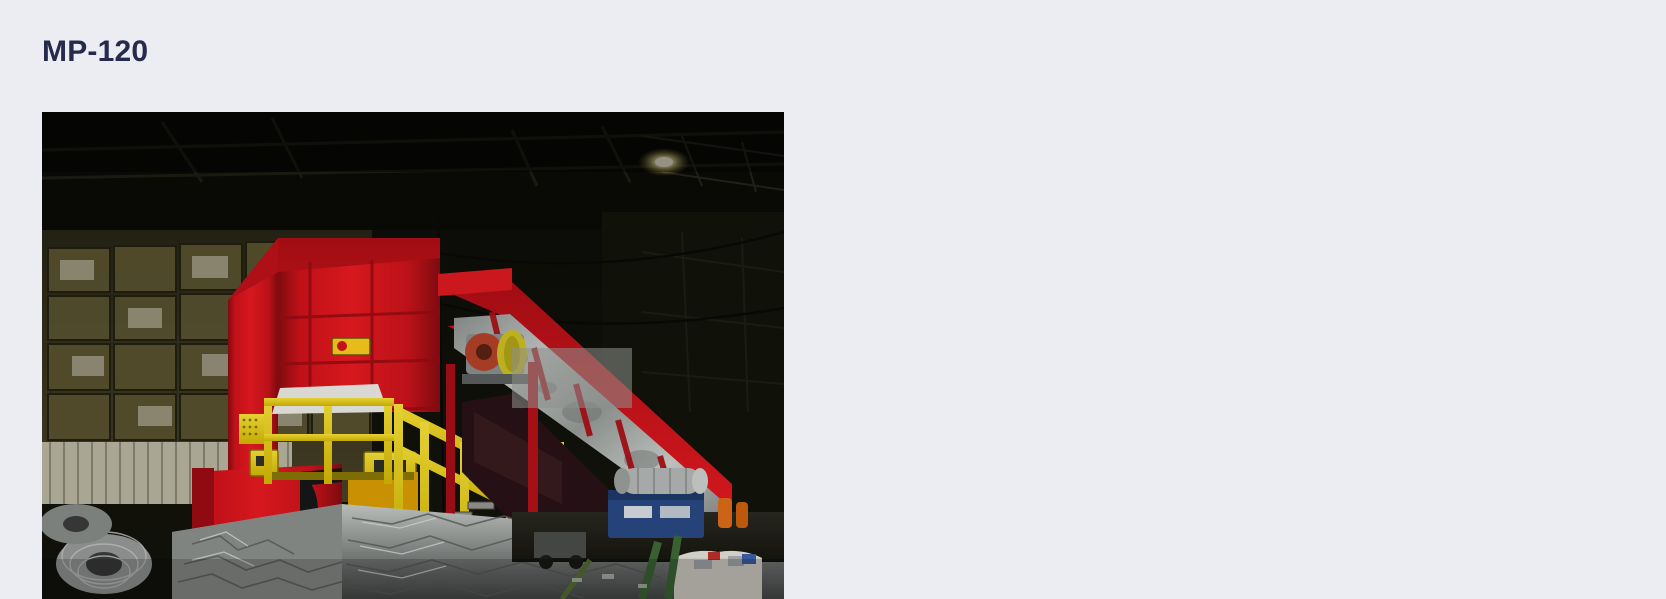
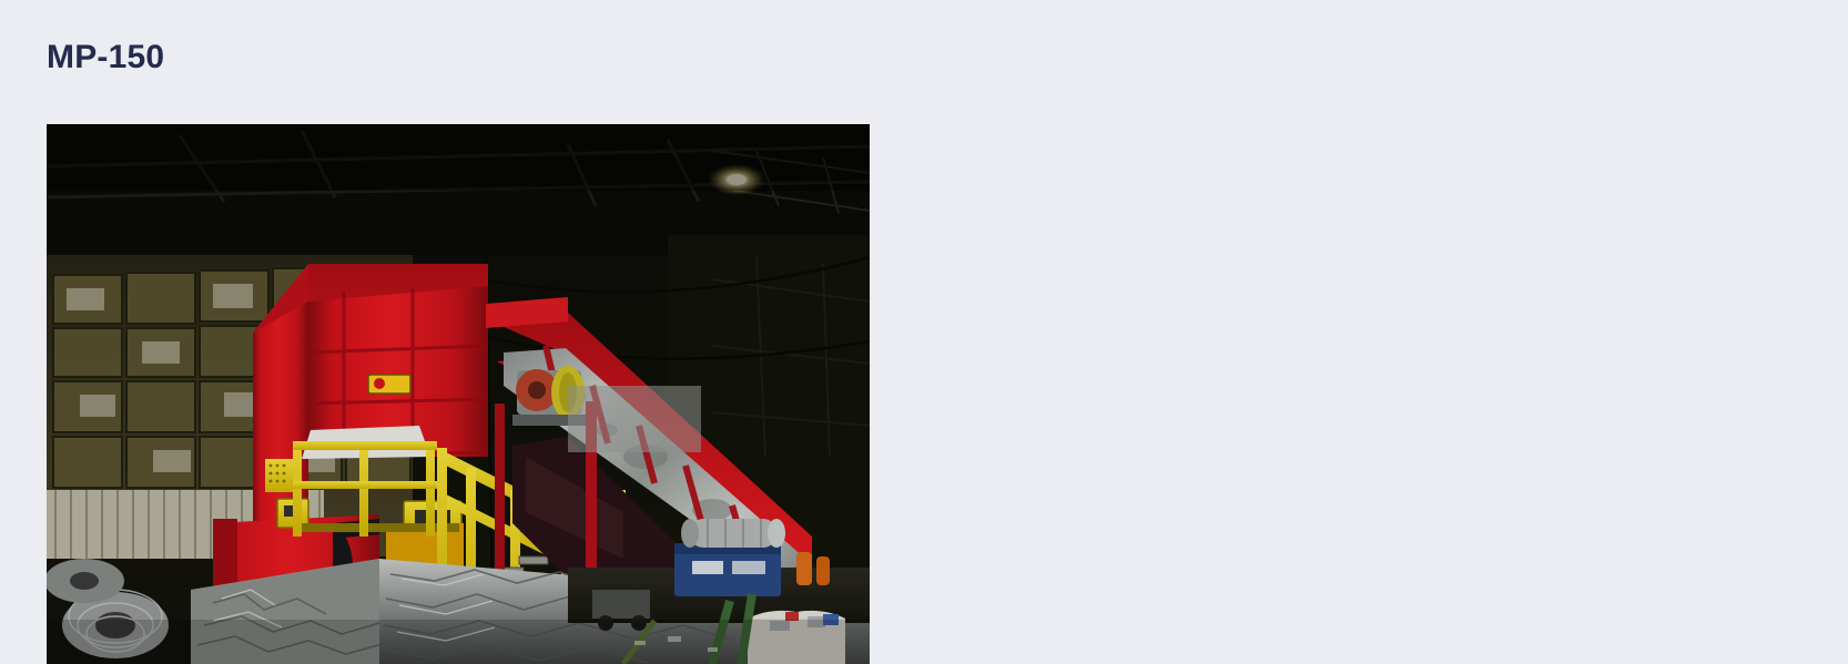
- MP-120
+ MP-150
